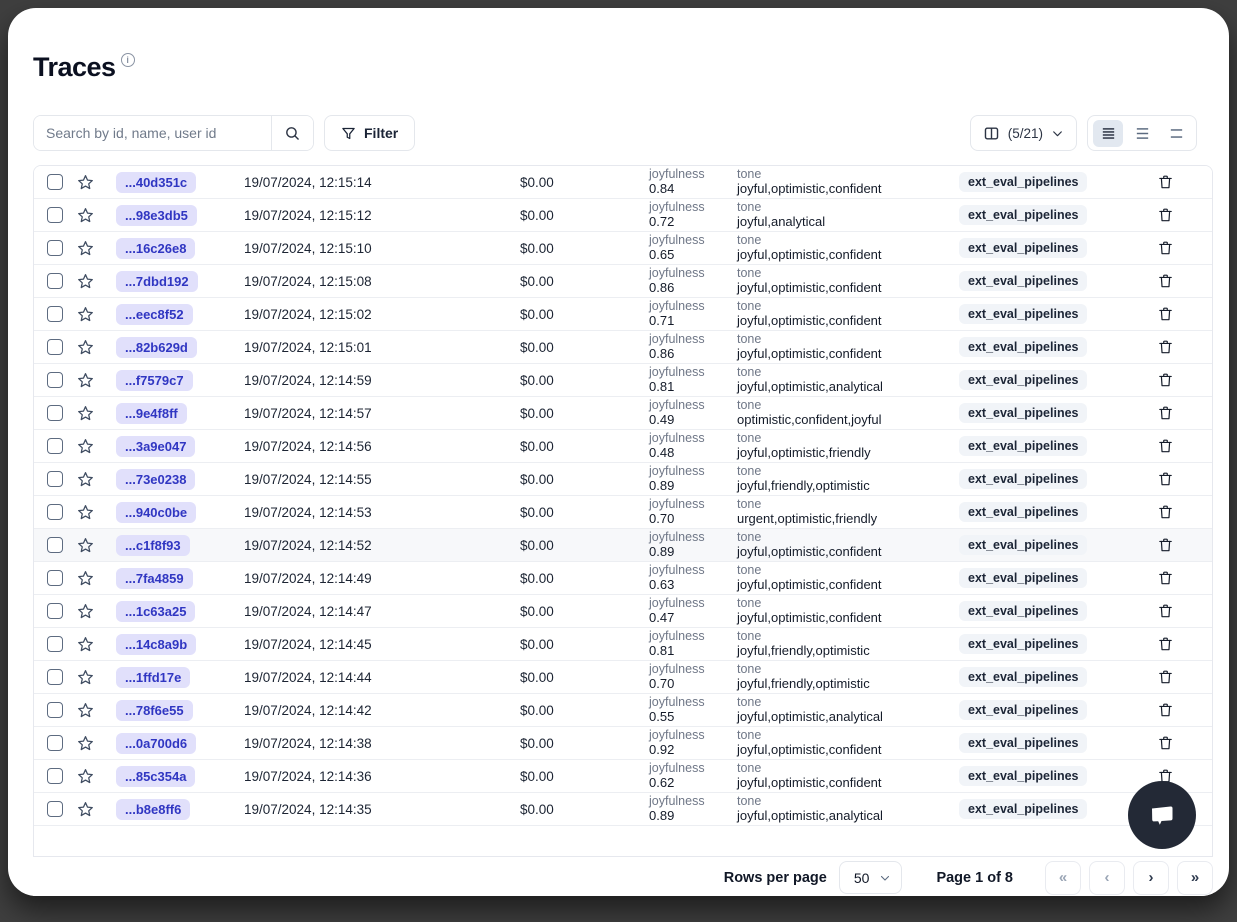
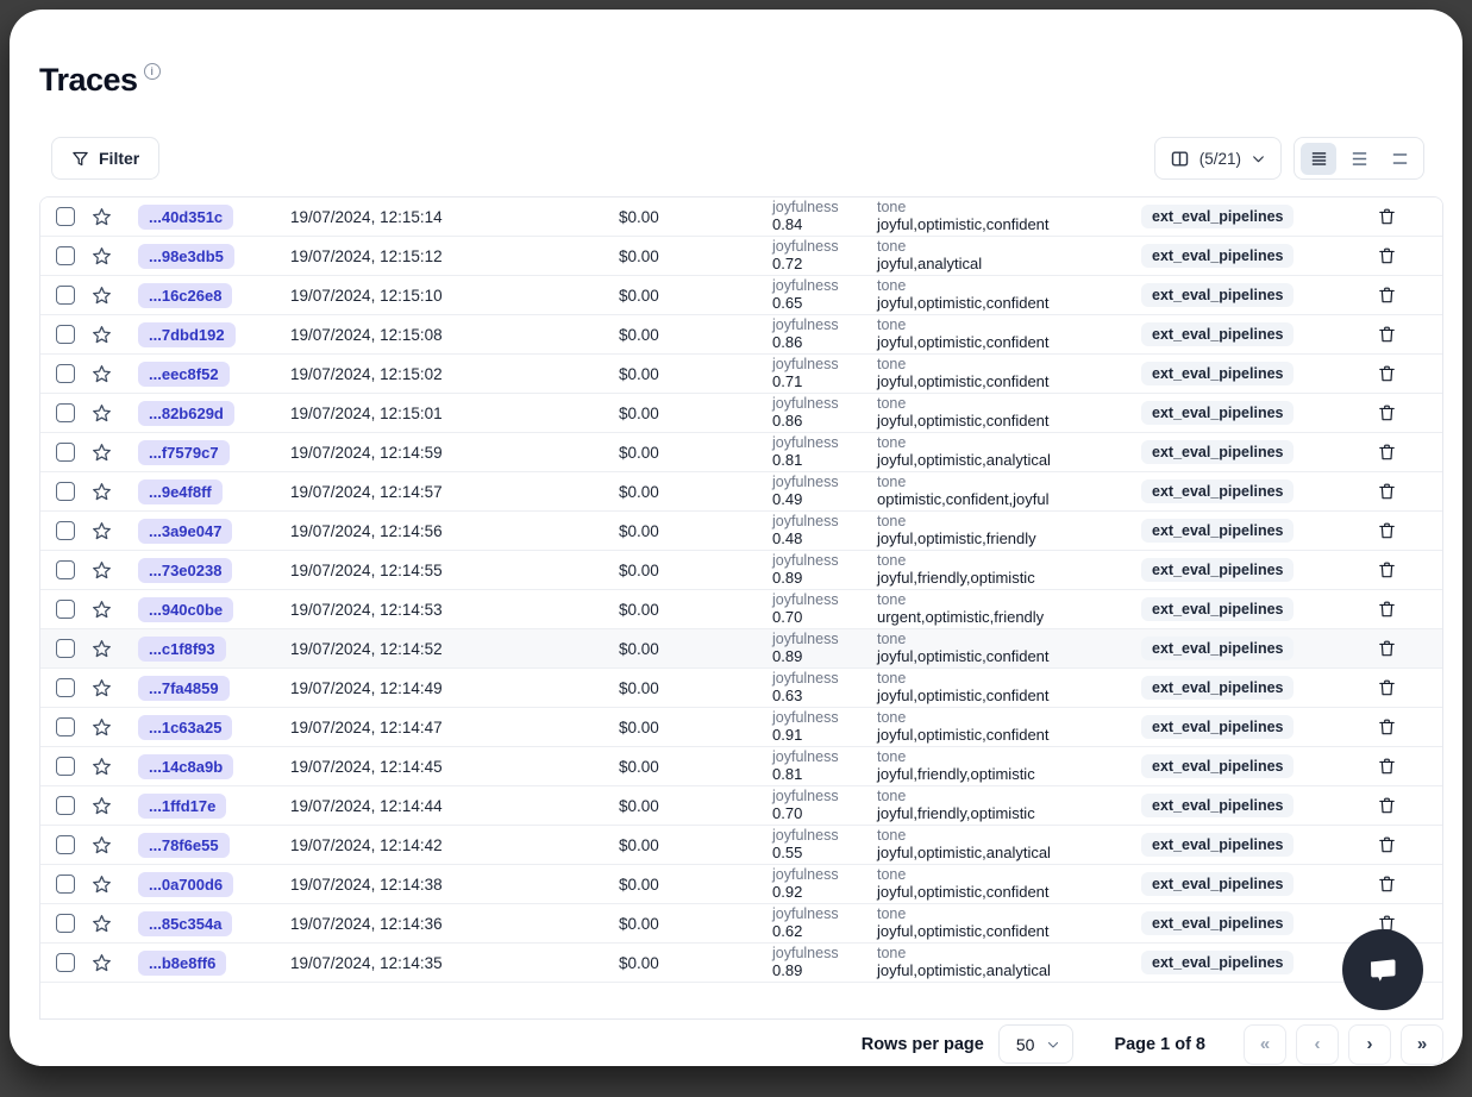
  Traces
  i
- Search by id, name, user id
  Filter
  (5/21)
  ...40d351c
  19/07/2024, 12:15:14
  $0.00
  joyfulness
  0.84
  tone
  joyful,optimistic,confident
  ext_eval_pipelines
  ...98e3db5
  19/07/2024, 12:15:12
  $0.00
  joyfulness
  0.72
  tone
  joyful,analytical
  ext_eval_pipelines
  ...16c26e8
  19/07/2024, 12:15:10
  $0.00
  joyfulness
  0.65
  tone
  joyful,optimistic,confident
  ext_eval_pipelines
  ...7dbd192
  19/07/2024, 12:15:08
  $0.00
  joyfulness
  0.86
  tone
  joyful,optimistic,confident
  ext_eval_pipelines
  ...eec8f52
  19/07/2024, 12:15:02
  $0.00
  joyfulness
  0.71
  tone
  joyful,optimistic,confident
  ext_eval_pipelines
  ...82b629d
  19/07/2024, 12:15:01
  $0.00
  joyfulness
  0.86
  tone
  joyful,optimistic,confident
  ext_eval_pipelines
  ...f7579c7
  19/07/2024, 12:14:59
  $0.00
  joyfulness
  0.81
  tone
  joyful,optimistic,analytical
  ext_eval_pipelines
  ...9e4f8ff
  19/07/2024, 12:14:57
  $0.00
  joyfulness
  0.49
  tone
  optimistic,confident,joyful
  ext_eval_pipelines
  ...3a9e047
  19/07/2024, 12:14:56
  $0.00
  joyfulness
  0.48
  tone
  joyful,optimistic,friendly
  ext_eval_pipelines
  ...73e0238
  19/07/2024, 12:14:55
  $0.00
  joyfulness
  0.89
  tone
  joyful,friendly,optimistic
  ext_eval_pipelines
  ...940c0be
  19/07/2024, 12:14:53
  $0.00
  joyfulness
  0.70
  tone
  urgent,optimistic,friendly
  ext_eval_pipelines
  ...c1f8f93
  19/07/2024, 12:14:52
  $0.00
  joyfulness
  0.89
  tone
  joyful,optimistic,confident
  ext_eval_pipelines
  ...7fa4859
  19/07/2024, 12:14:49
  $0.00
  joyfulness
  0.63
  tone
  joyful,optimistic,confident
  ext_eval_pipelines
  ...1c63a25
  19/07/2024, 12:14:47
  $0.00
  joyfulness
- 0.47
+ 0.91
  tone
  joyful,optimistic,confident
  ext_eval_pipelines
  ...14c8a9b
  19/07/2024, 12:14:45
  $0.00
  joyfulness
  0.81
  tone
  joyful,friendly,optimistic
  ext_eval_pipelines
  ...1ffd17e
  19/07/2024, 12:14:44
  $0.00
  joyfulness
  0.70
  tone
  joyful,friendly,optimistic
  ext_eval_pipelines
  ...78f6e55
  19/07/2024, 12:14:42
  $0.00
  joyfulness
  0.55
  tone
  joyful,optimistic,analytical
  ext_eval_pipelines
  ...0a700d6
  19/07/2024, 12:14:38
  $0.00
  joyfulness
  0.92
  tone
  joyful,optimistic,confident
  ext_eval_pipelines
  ...85c354a
  19/07/2024, 12:14:36
  $0.00
  joyfulness
  0.62
  tone
  joyful,optimistic,confident
  ext_eval_pipelines
  ...b8e8ff6
  19/07/2024, 12:14:35
  $0.00
  joyfulness
  0.89
  tone
  joyful,optimistic,analytical
  ext_eval_pipelines
  Rows per page
  50
  Page 1 of 8
  «
  ‹
  ›
  »
